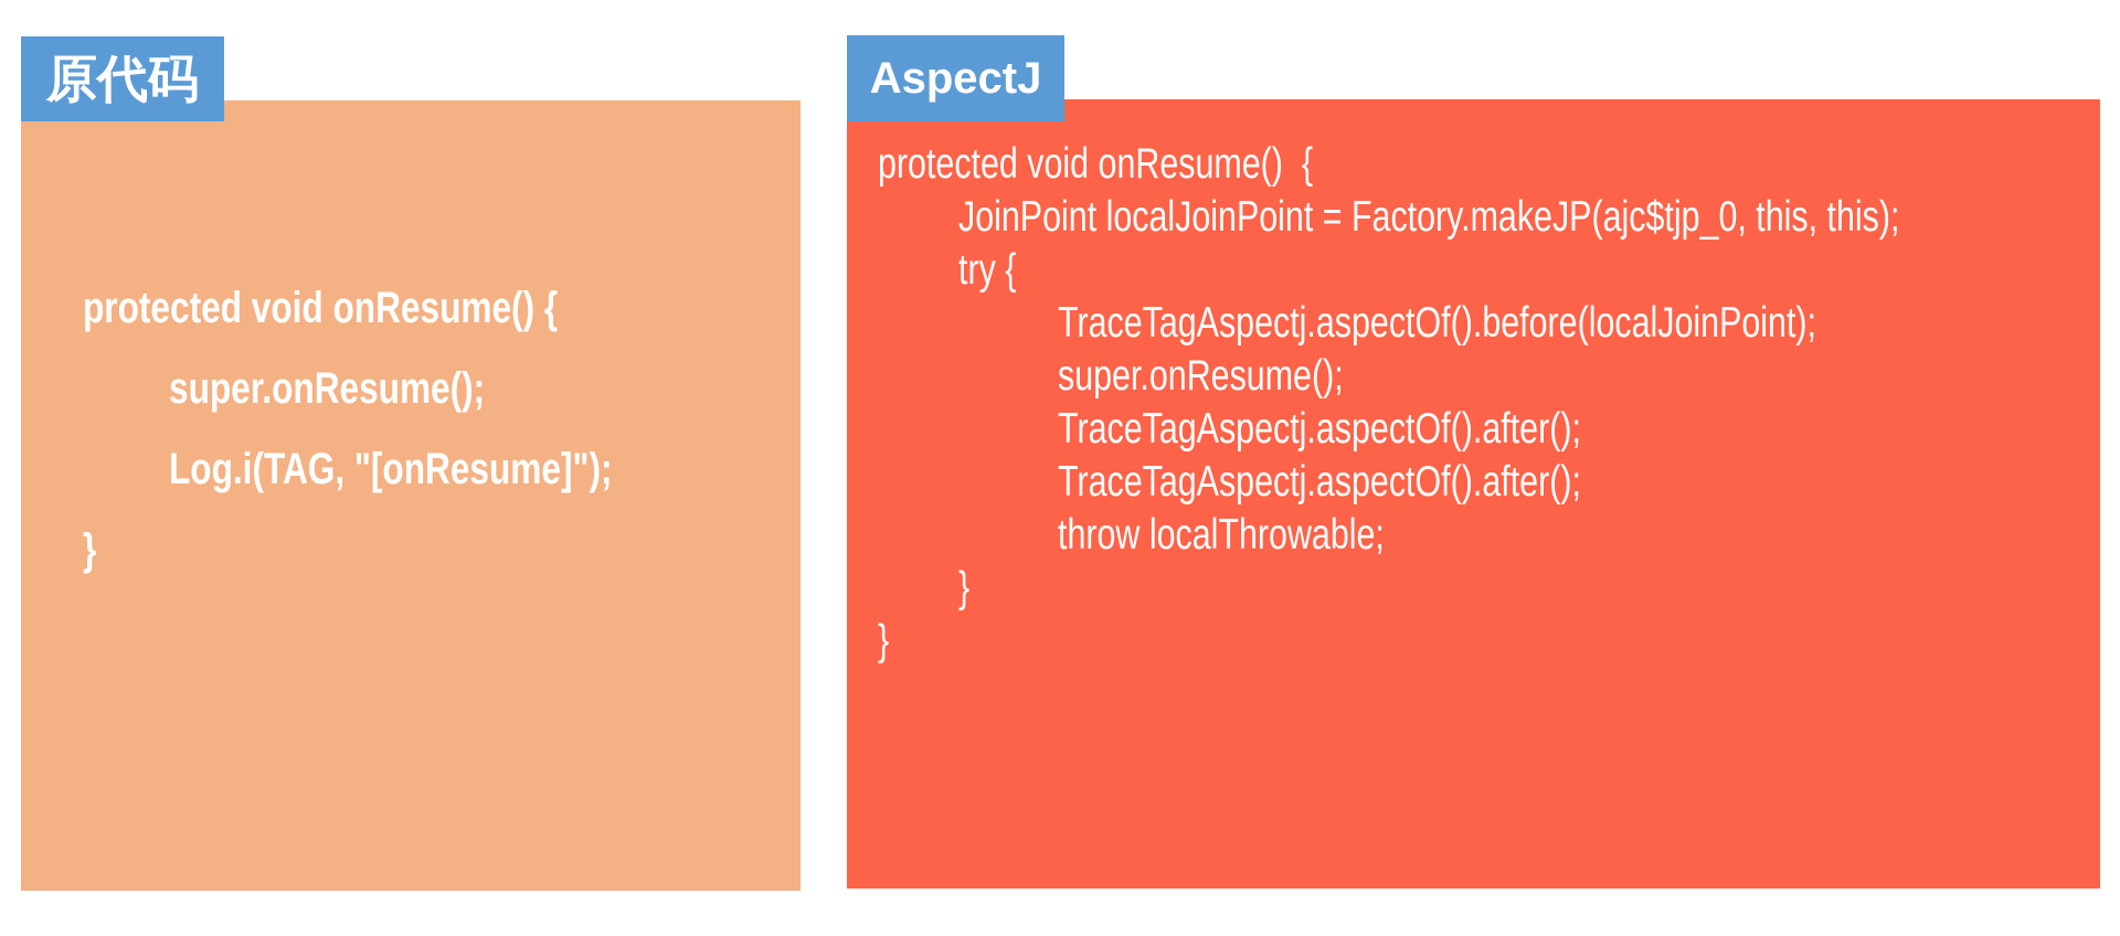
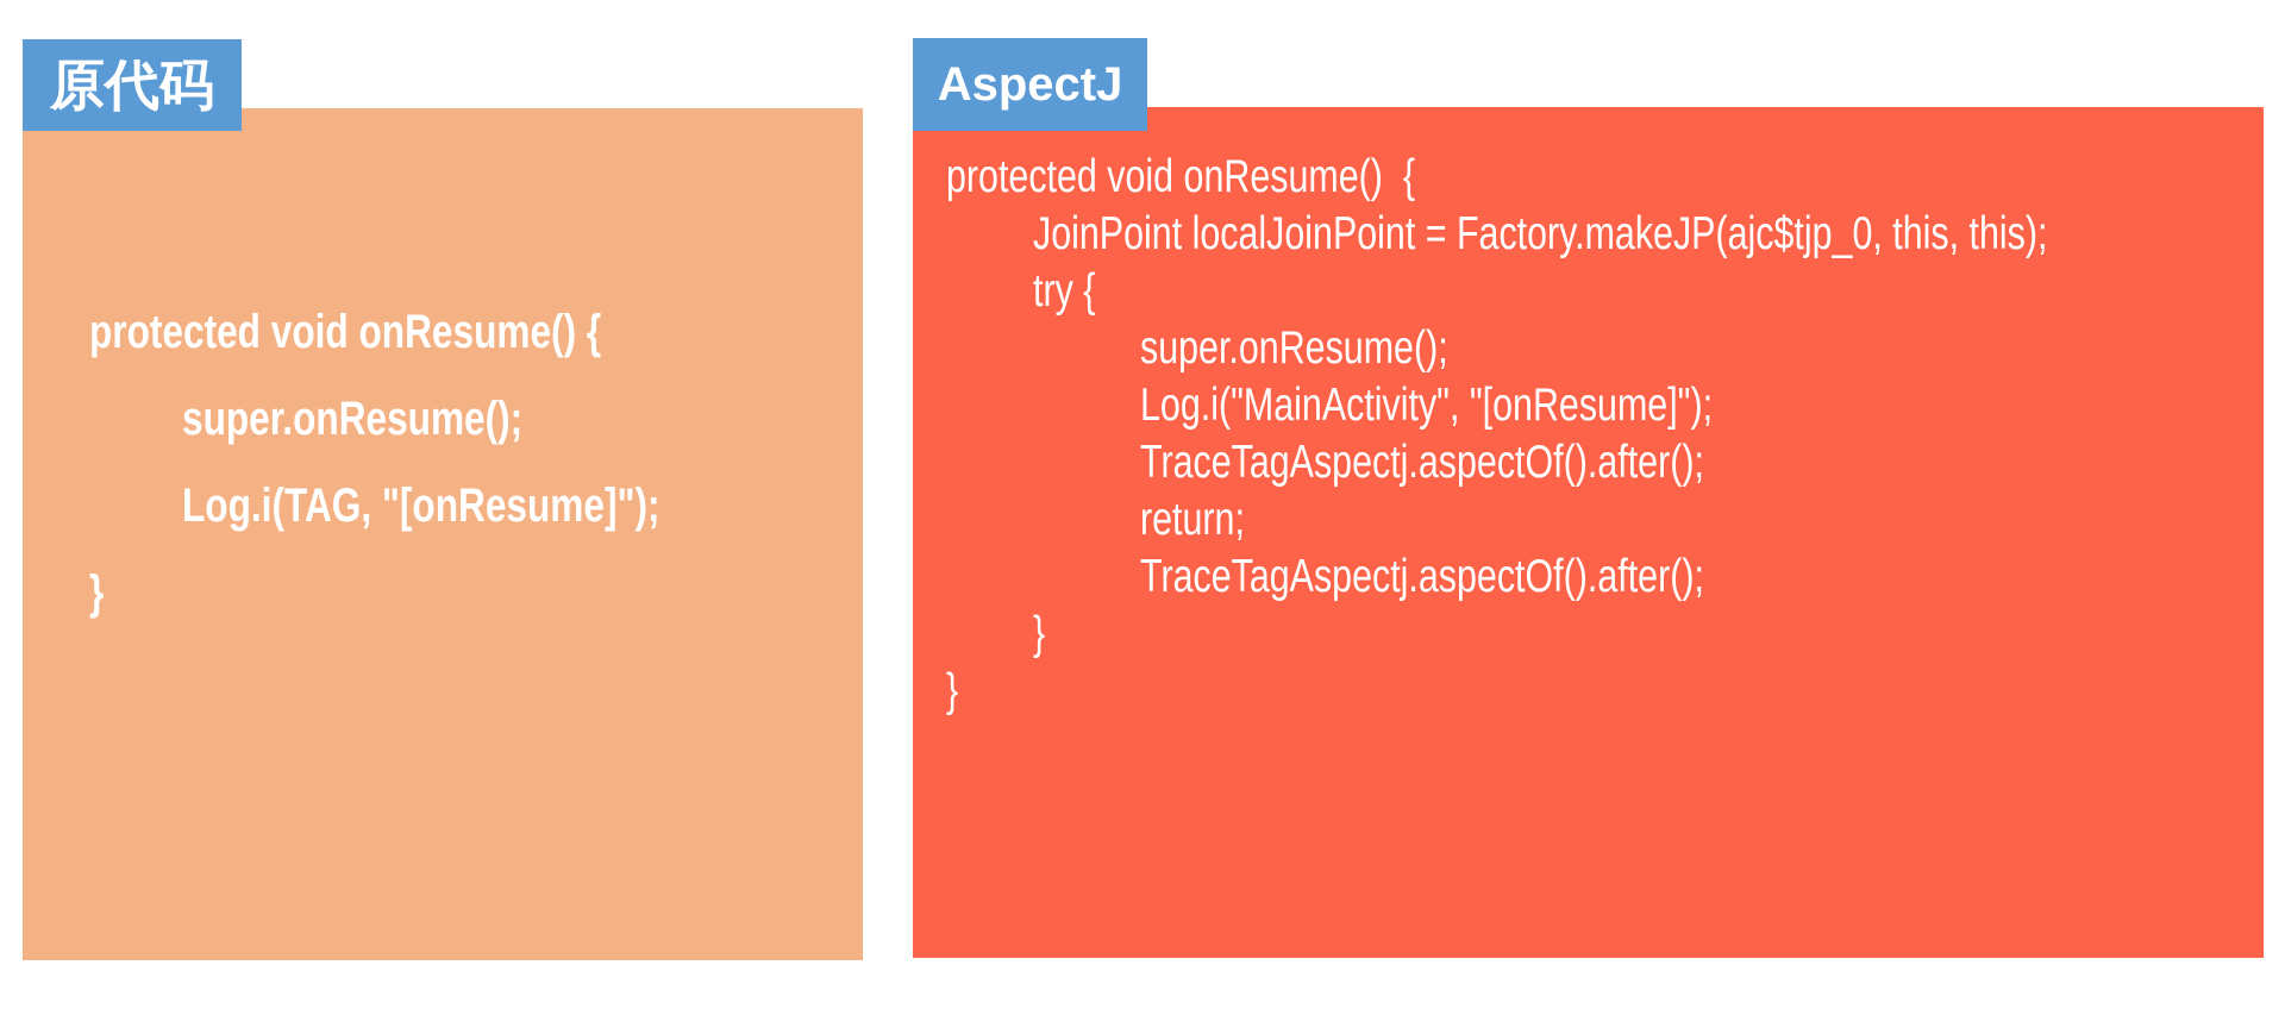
  原代码
  protected void onResume() {
  super.onResume();
  Log.i(TAG, "[onResume]");
  }
  AspectJ
  protected void onResume() {
  JoinPoint localJoinPoint = Factory.makeJP(ajc$tjp_0, this, this);
  try {
- TraceTagAspectj.aspectOf().before(localJoinPoint);
  super.onResume();
+ Log.i("MainActivity", "[onResume]");
  TraceTagAspectj.aspectOf().after();
+ return;
  TraceTagAspectj.aspectOf().after();
- throw localThrowable;
  }
  }
